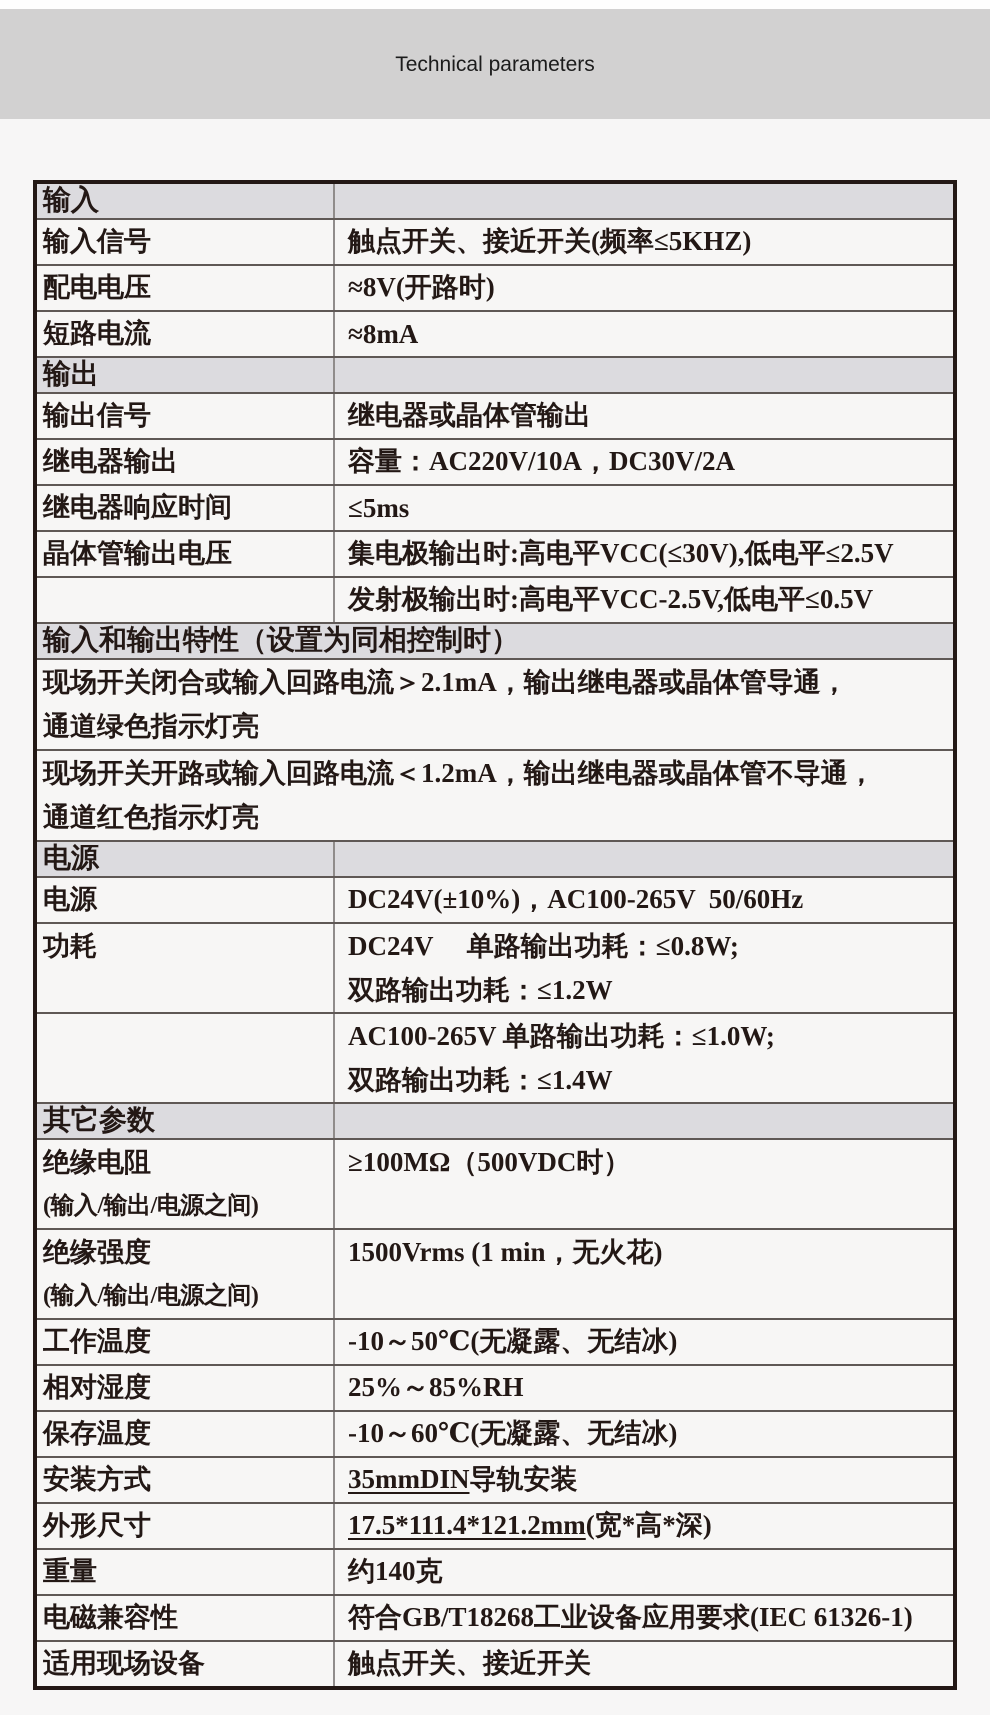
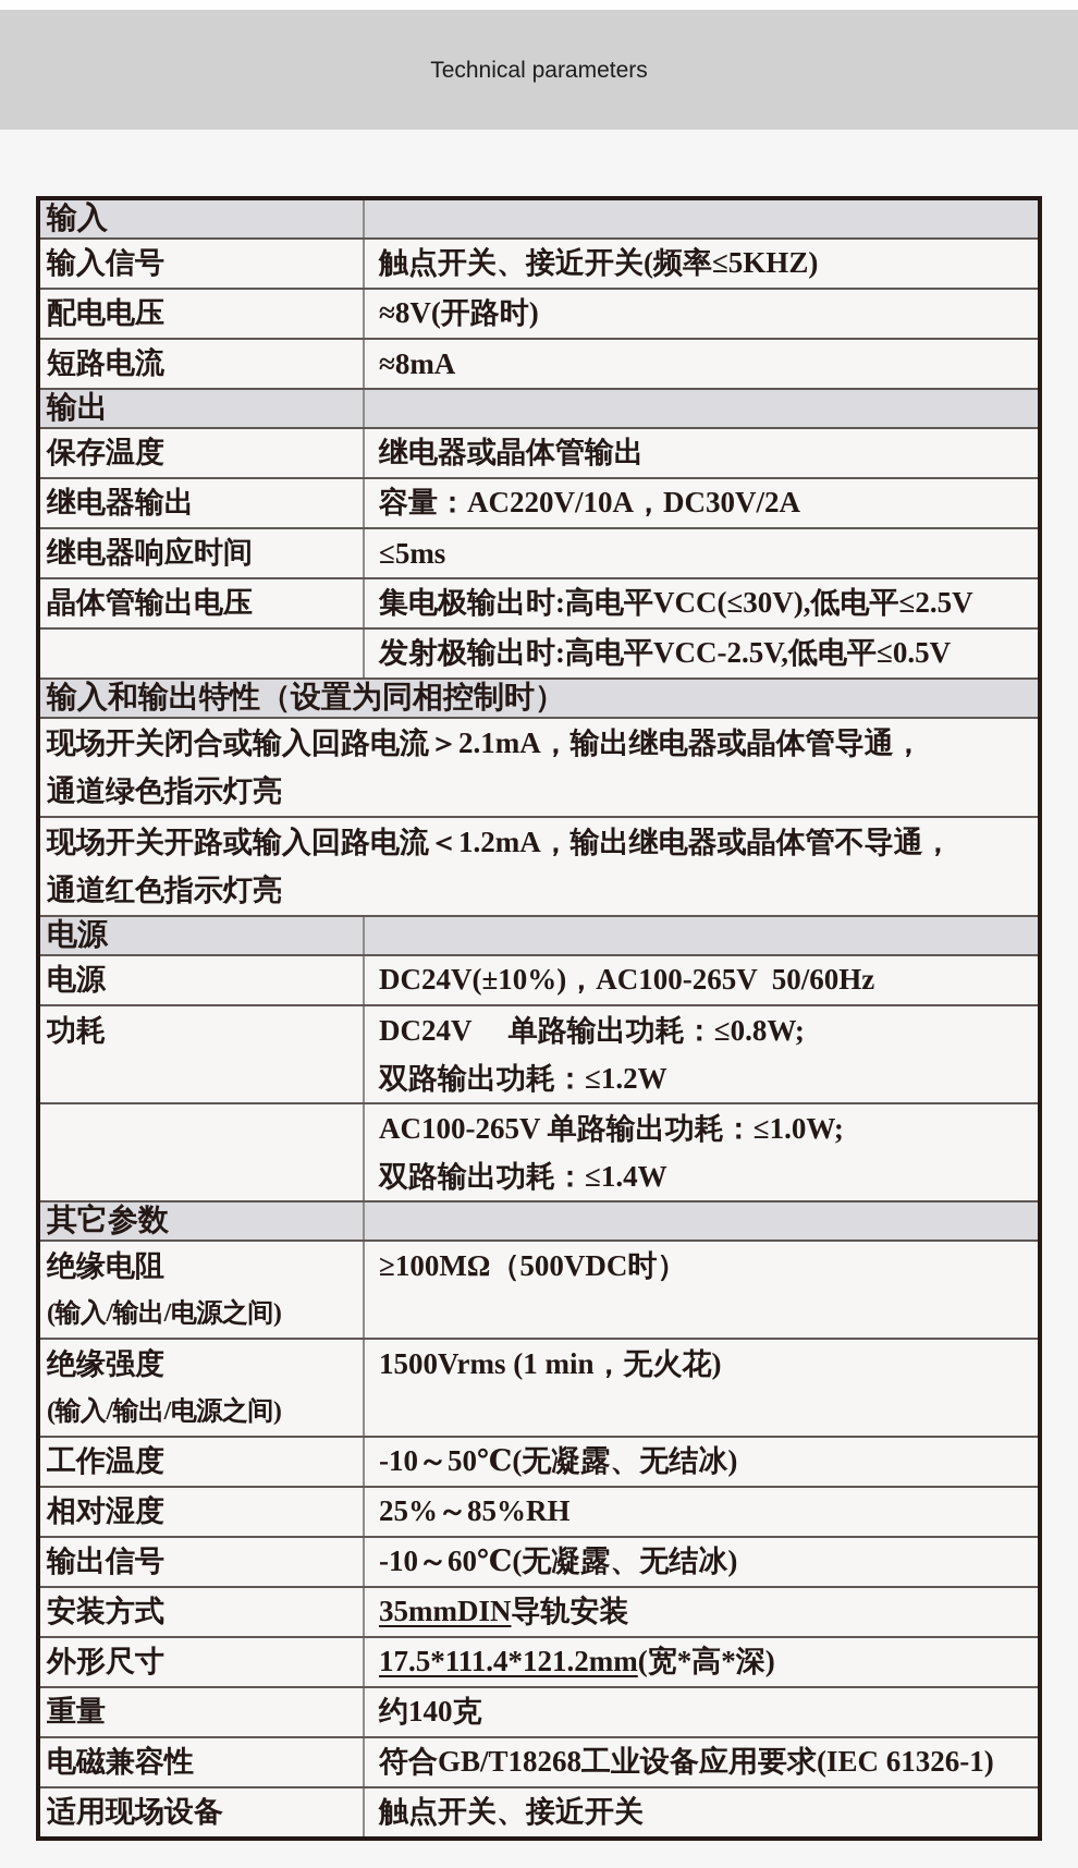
  Technical parameters
  输入
  输入信号
  触点开关、接近开关(频率≤5KHZ)
  配电电压
  ≈8V(开路时)
  短路电流
  ≈8mA
  输出
- 输出信号
+ 保存温度
  继电器或晶体管输出
  继电器输出
  容量：AC220V/10A，DC30V/2A
  继电器响应时间
  ≤5ms
  晶体管输出电压
  集电极输出时:高电平VCC(≤30V),低电平≤2.5V
  发射极输出时:高电平VCC-2.5V,低电平≤0.5V
  输入和输出特性（设置为同相控制时）
  现场开关闭合或输入回路电流＞2.1mA，输出继电器或晶体管导通，
  通道绿色指示灯亮
  现场开关开路或输入回路电流＜1.2mA，输出继电器或晶体管不导通，
  通道红色指示灯亮
  电源
  电源
  DC24V(±10%)，AC100-265V 50/60Hz
  功耗
  DC24V 单路输出功耗：≤0.8W;
  双路输出功耗：≤1.2W
  AC100-265V 单路输出功耗：≤1.0W;
  双路输出功耗：≤1.4W
  其它参数
  绝缘电阻
  (输入/输出/电源之间)
  ≥100MΩ（500VDC时）
  绝缘强度
  (输入/输出/电源之间)
  1500Vrms (1 min，无火花)
  工作温度
  -10～50℃(无凝露、无结冰)
  相对湿度
  25%～85%RH
- 保存温度
+ 输出信号
  -10～60℃(无凝露、无结冰)
  安装方式
  35mmDIN导轨安装
  外形尺寸
  17.5*111.4*121.2mm(宽*高*深)
  重量
  约140克
  电磁兼容性
  符合GB/T18268工业设备应用要求(IEC 61326-1)
  适用现场设备
  触点开关、接近开关
